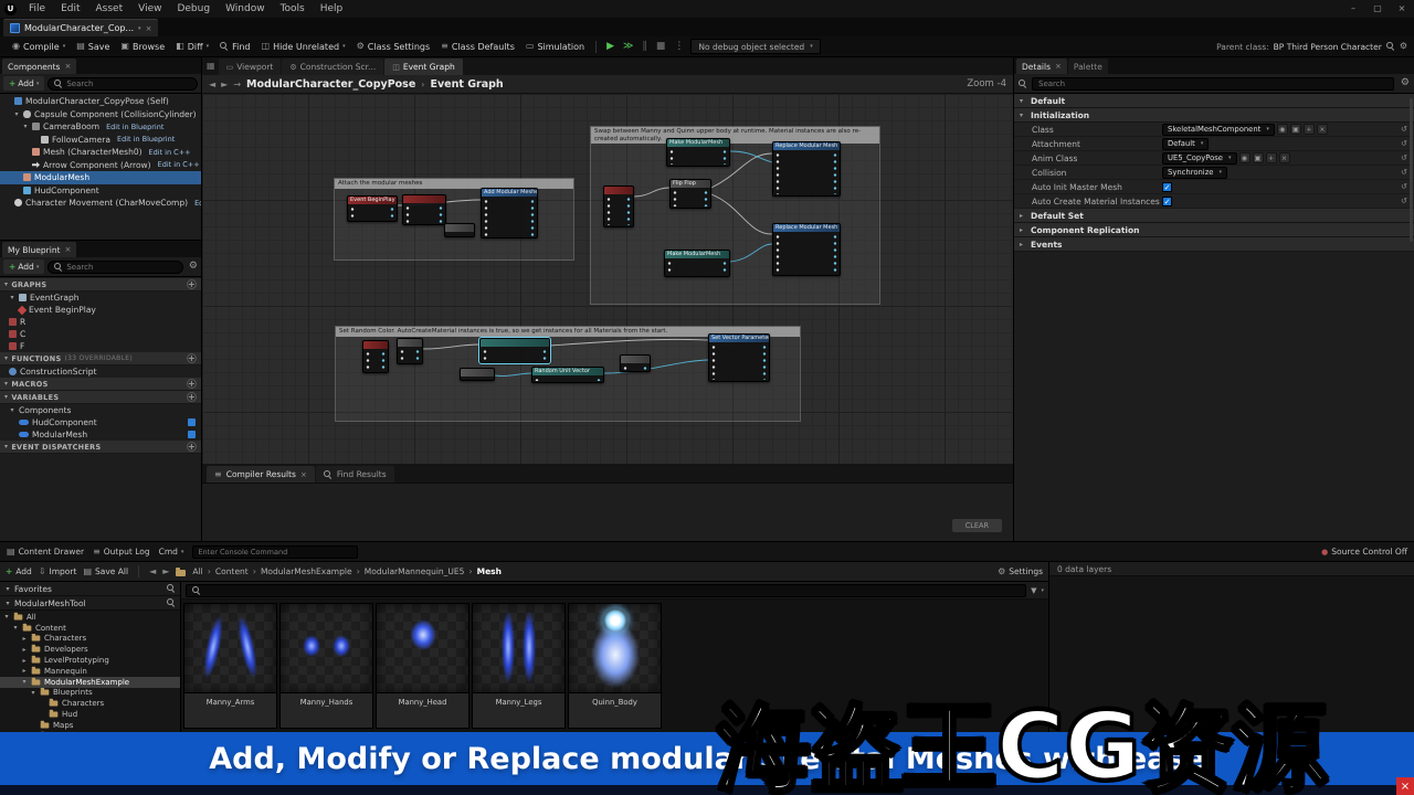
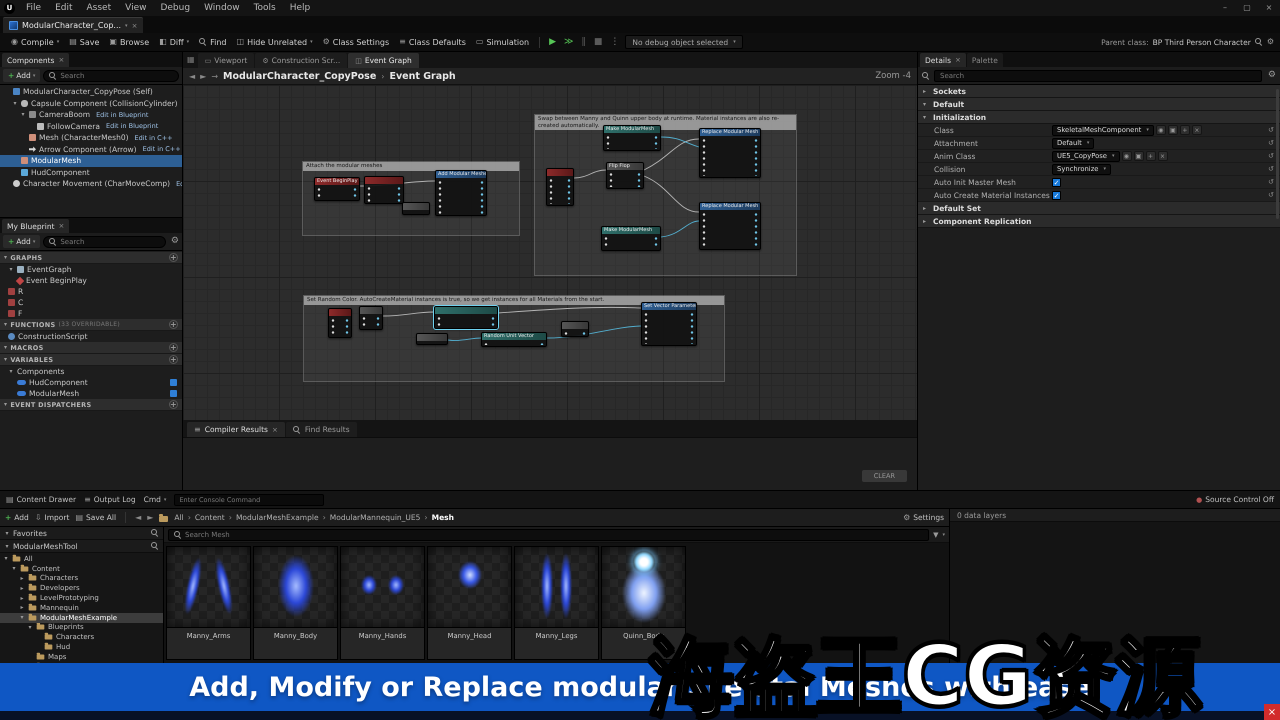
  U
  File
  Edit
  Asset
  View
  Debug
  Window
  Tools
  Help
  –
  ▢
  ×
  ModularCharacter_Cop...
  ×
  ◉
  Compile
  ▤
  Save
  ▣
  Browse
  ◧
  Diff
  Find
  ◫
  Hide Unrelated
  ⚙
  Class Settings
  ≡
  Class Defaults
  ▭
  Simulation
  ▶
  ≫
  ‖
  ■
  ⋮
  No debug object selected
  Parent class:
  BP Third Person Character
  ⚙
  Components
  ×
  +
  Add
  Search
  ModularCharacter_CopyPose (Self)
  Capsule Component (CollisionCylinder)
  CameraBoom
  Edit in Blueprint
  FollowCamera
  Edit in Blueprint
  Mesh (CharacterMesh0)
  Edit in C++
  Arrow Component (Arrow)
  Edit in C++
  ModularMesh
  HudComponent
  Character Movement (CharMoveComp)
  My Blueprint
  ×
  +
  Add
  Search
  ⚙
  GRAPHS
  +
  EventGraph
  Event BeginPlay
  R
  C
  F
  FUNCTIONS
  +
  ConstructionScript
  MACROS
  +
  VARIABLES
  +
  Components
  HudComponent
  ModularMesh
  EVENT DISPATCHERS
  +
  ▦
  ▭
  Viewport
  ⚙
  Construction Scr...
  ◫
  Event Graph
  ◄
  ►
  →
  ModularCharacter_CopyPose
  ›
  Event Graph
  Zoom -4
  ≡
  Compiler Results
  ×
  Find Results
  CLEAR
  Details
  ×
  Palette
  Search
  ⚙
+ Sockets
  Default
  Initialization
  Class
  SkeletalMeshComponent
  ↺
  Attachment
  Default
  ↺
  Anim Class
  UE5_CopyPose
  ↺
  Collision
  Synchronize
  ↺
  Auto Init Master Mesh
  ✓
  ↺
  Auto Create Material Instances
  ✓
  ↺
  Default Set
  Component Replication
- Events
  ▤
  Content Drawer
  ≡
  Output Log
  Cmd
  ●
  Source Control Off
  +
  Add
  ⇩
  Import
  ▤
  Save All
  ◄
  ►
  All
  ›
  Content
  ›
  ModularMeshExample
  ›
  ModularMannequin_UE5
  ›
  Mesh
  ⚙
  Settings
  Favorites
  ModularMeshTool
  All
  Content
  Characters
  Developers
  LevelPrototyping
  Mannequin
  ModularMeshExample
  Blueprints
  Characters
  Hud
  Maps
+ Search Mesh
  ▼
  Manny_Arms
+ Manny_Body
  Manny_Hands
  Manny_Head
  Manny_Legs
  Quinn_Body
  0 data layers
  Add, Modify or Replace modular Skeletal Meshes with ease
  ×
  海盗王CG资源
